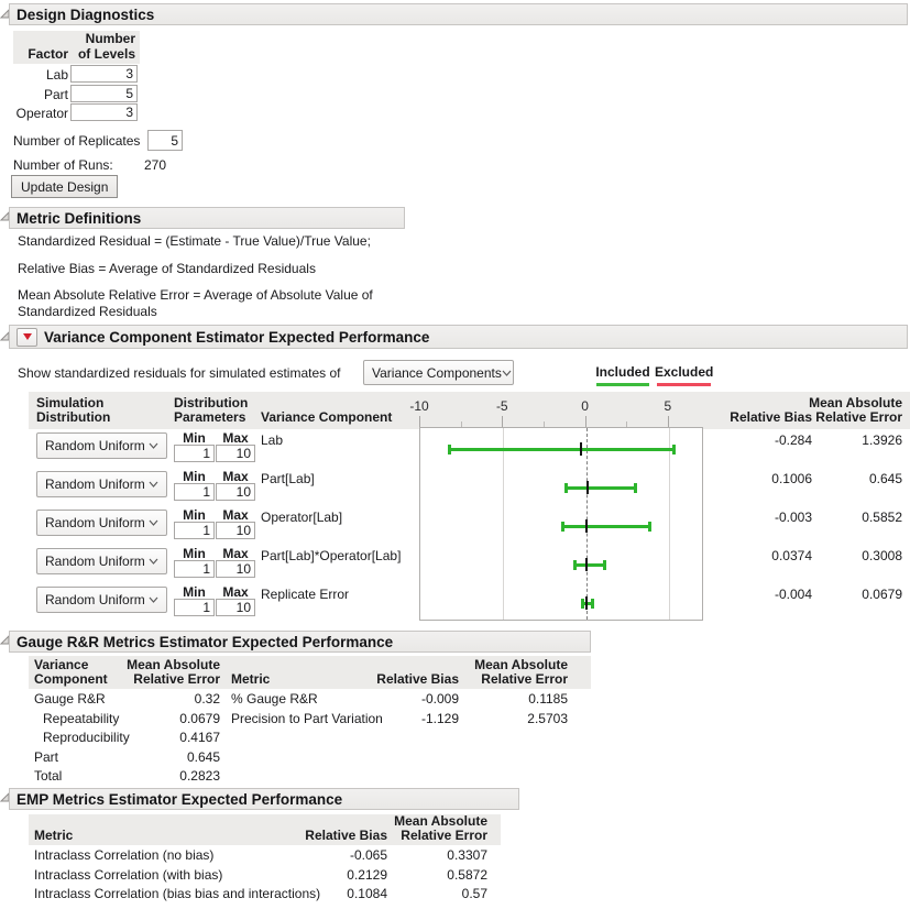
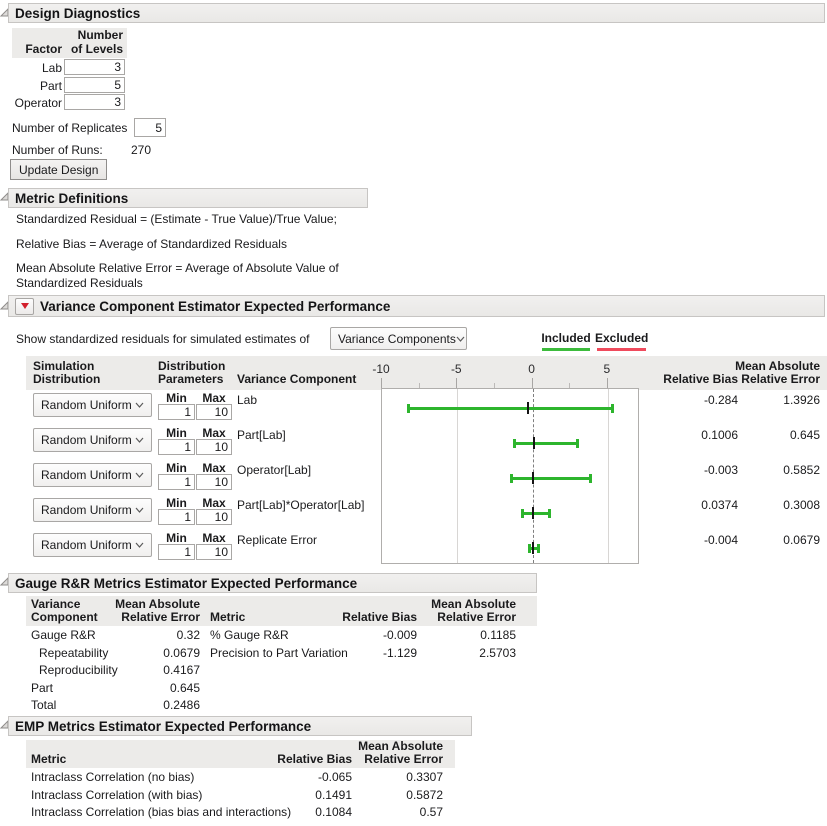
  Design Diagnostics
  Factor
  Number
  of Levels
  Lab
  3
  Part
  5
  Operator
  3
  Number of Replicates
  5
  Number of Runs:
  270
  Update Design
  Metric Definitions
  Standardized Residual = (Estimate - True Value)/True Value;
  Relative Bias = Average of Standardized Residuals
  Mean Absolute Relative Error = Average of Absolute Value of Standardized Residuals
  Variance Component Estimator Expected Performance
  Show standardized residuals for simulated estimates of
  Variance Components
  Included
  Excluded
  Simulation
  Distribution
  Distribution
  Parameters
  Variance Component
  Relative Bias
  Mean Absolute
  Relative Error
  -10
  -5
  0
  5
  Random Uniform
  Min
  Max
  1
  10
  Lab
  -0.284
  1.3926
  Random Uniform
  Min
  Max
  1
  10
  Part[Lab]
  0.1006
  0.645
  Random Uniform
  Min
  Max
  1
  10
  Operator[Lab]
  -0.003
  0.5852
  Random Uniform
  Min
  Max
  1
  10
  Part[Lab]*Operator[Lab]
  0.0374
  0.3008
  Random Uniform
  Min
  Max
  1
  10
  Replicate Error
  -0.004
  0.0679
  Gauge R&R Metrics Estimator Expected Performance
  Variance
  Component
  Mean Absolute
  Relative Error
  Metric
  Relative Bias
  Mean Absolute
  Relative Error
  Gauge R&R
  0.32
  % Gauge R&R
  -0.009
  0.1185
  Repeatability
  0.0679
  Precision to Part Variation
  -1.129
  2.5703
  Reproducibility
  0.4167
  Part
  0.645
  Total
- 0.2823
+ 0.2486
  EMP Metrics Estimator Expected Performance
  Metric
  Relative Bias
  Mean Absolute
  Relative Error
  Intraclass Correlation (no bias)
  -0.065
  0.3307
  Intraclass Correlation (with bias)
- 0.2129
+ 0.1491
  0.5872
  Intraclass Correlation (bias bias and interactions)
  0.1084
  0.57
